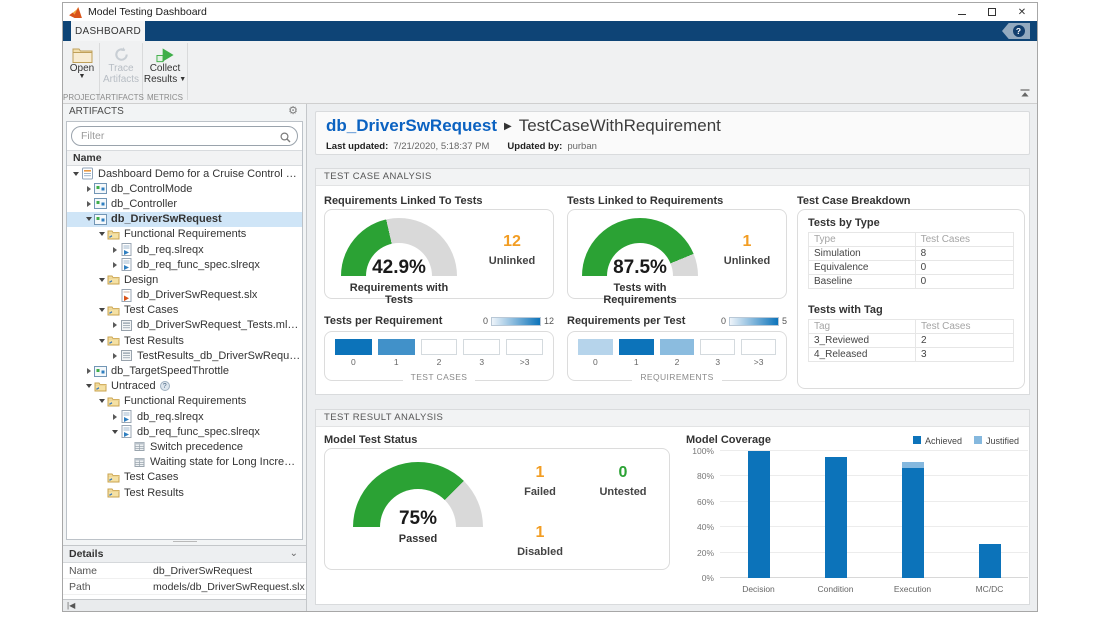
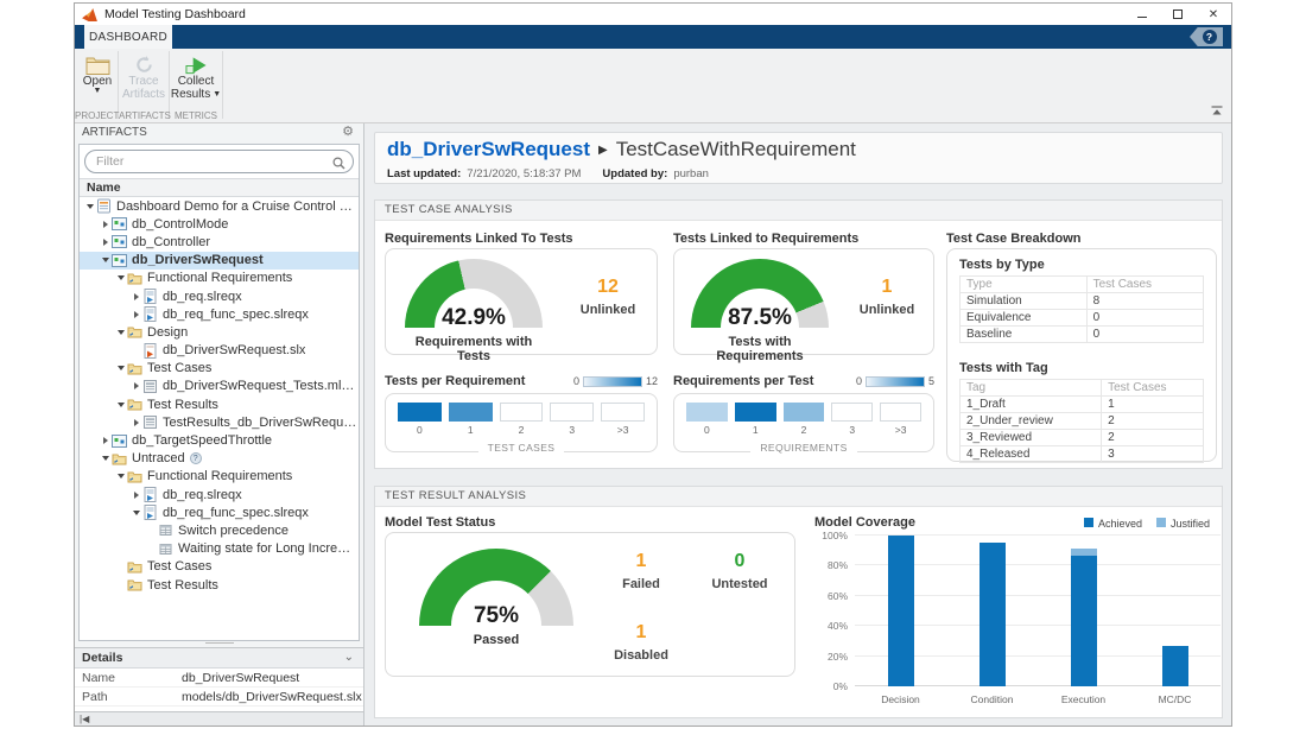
  Model Testing Dashboard
  ✕
  DASHBOARD
  ?
  Open
  Trace
  Artifacts
  Collect
  Results
  PROJECT
  ARTIFACTS
  METRICS
  ARTIFACTS
  ⚙
  Filter
  Name
  Dashboard Demo for a Cruise Control Mo
  db_ControlMode
  db_Controller
  db_DriverSwRequest
  Functional Requirements
  db_req.slreqx
  db_req_func_spec.slreqx
  Design
  db_DriverSwRequest.slx
  Test Cases
  db_DriverSwRequest_Tests.mldat
  Test Results
  TestResults_db_DriverSwReques
  db_TargetSpeedThrottle
  Untraced
  Functional Requirements
  db_req.slreqx
  db_req_func_spec.slreqx
  Switch precedence
  Waiting state for Long Increme
  Test Cases
  Test Results
  Details
  ⌄
  Name
  db_DriverSwRequest
  Path
  models/db_DriverSwRequest.slx
  |◀
  db_DriverSwRequest
  ▶
  TestCaseWithRequirement
  Last updated:
  7/21/2020, 5:18:37 PM
  Updated by:
  purban
  TEST CASE ANALYSIS
  Requirements Linked To Tests
  Tests Linked to Requirements
  Test Case Breakdown
  42.9%
  Requirements with Tests
  12
  Unlinked
  87.5%
  Tests with Requirements
  1
  Unlinked
  Tests by Type
  Type	Test Cases
  Simulation	8
  Equivalence	0
  Baseline	0
  Tests with Tag
  Tag	Test Cases
+ 1_Draft	1
+ 2_Under_review	2
  3_Reviewed	2
  4_Released	3
  Tests per Requirement
  0
  12
  0
  1
  2
  3
  >3
  TEST CASES
  Requirements per Test
  0
  5
  0
  1
  2
  3
  >3
  REQUIREMENTS
  TEST RESULT ANALYSIS
  Model Test Status
  75%
  Passed
  1
  Failed
  0
  Untested
  1
  Disabled
  Model Coverage
  Achieved
  Justified
  0%
  20%
  40%
  60%
  80%
  100%
  Decision
  Condition
  Execution
  MC/DC
